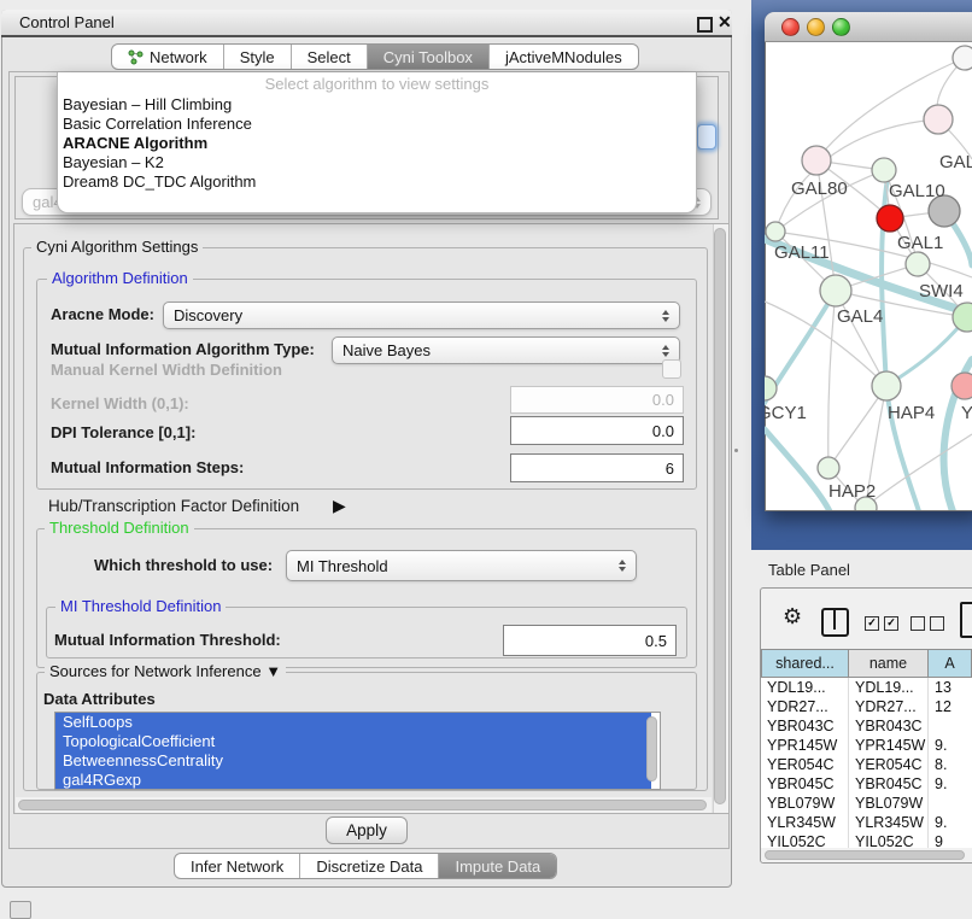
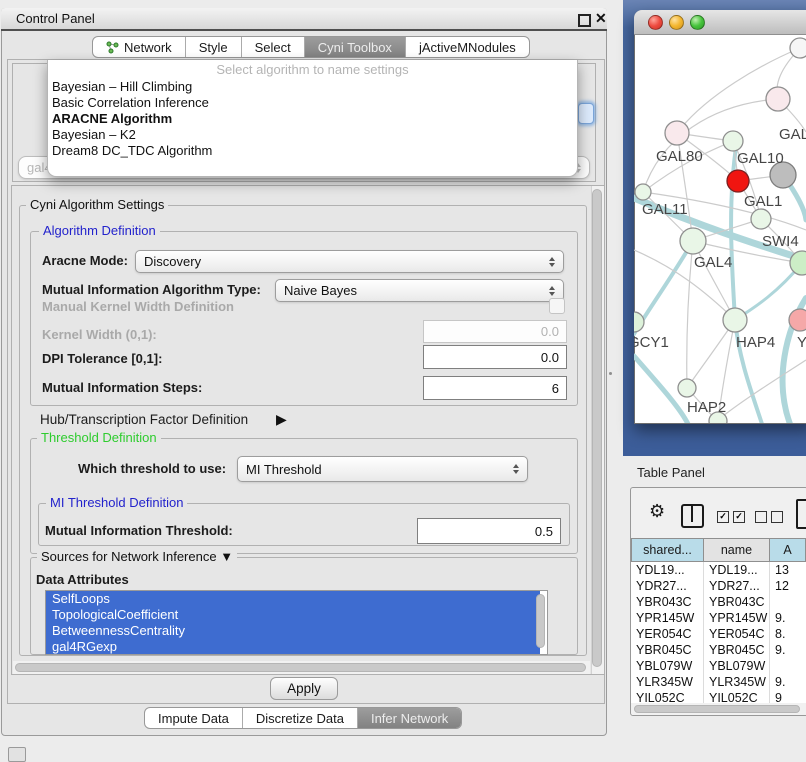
  Control Panel
  ✕
  Network
  Style
  Select
  Cyni Toolbox
  jActiveMNodules
- Select algorithm to view settings
+ Select algorithm to name settings
  Bayesian – Hill Climbing
  Basic Correlation Inference
  ARACNE Algorithm
  Bayesian – K2
  Dream8 DC_TDC Algorithm
  Cyni Algorithm Settings
  Algorithm Definition
  Aracne Mode:
  Discovery
  Mutual Information Algorithm Type:
  Naive Bayes
  Manual Kernel Width Definition
  Kernel Width (0,1):
  0.0
  DPI Tolerance [0,1]:
  0.0
  Mutual Information Steps:
  6
  Hub/Transcription Factor Definition
  ▶
  Threshold Definition
  Which threshold to use:
  MI Threshold
  MI Threshold Definition
  Mutual Information Threshold:
  0.5
  Sources for Network Inference ▼
  Data Attributes
  SelfLoops
  TopologicalCoefficient
  BetweennessCentrality
  gal4RGexp
  Apply
- Infer Network
+ Impute Data
  Discretize Data
- Impute Data
+ Infer Network
  GAL
  GAL80
  GAL10
  GAL11
  GAL1
  SWI4
  GAL4
  GCY1
  HAP4
  Y
  HAP2
  Table Panel
  ⚙
  ✓
  ✓
  shared...
  name
  A
  YDL19...
  YDL19...
  13
  YDR27...
  YDR27...
  12
  YBR043C
  YBR043C
  YPR145W
  YPR145W
  9.
  YER054C
  YER054C
  8.
  YBR045C
  YBR045C
  9.
  YBL079W
  YBL079W
  YLR345W
  YLR345W
  9.
  YIL052C
  YIL052C
  9
